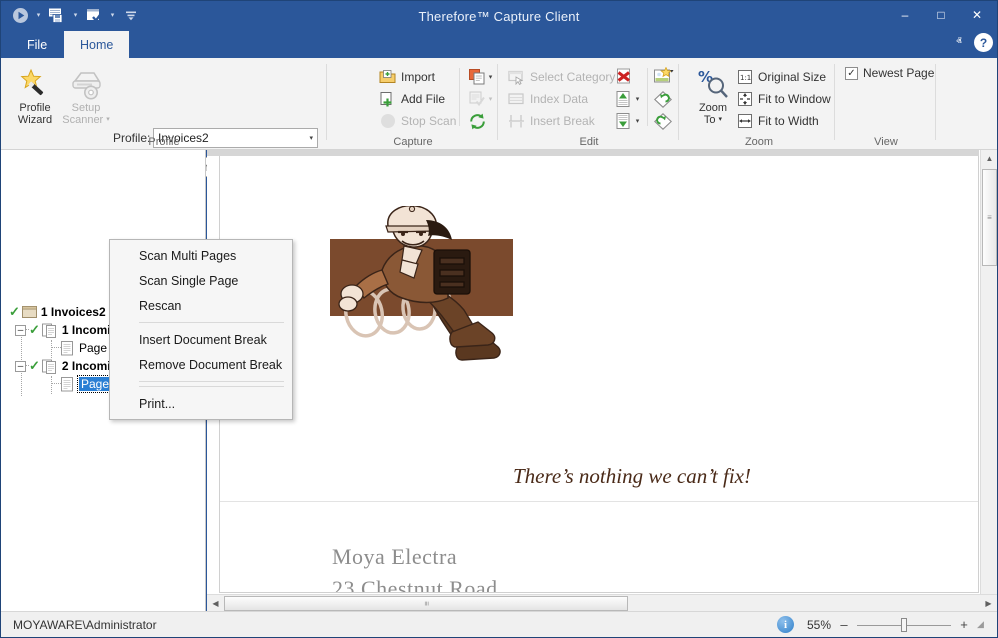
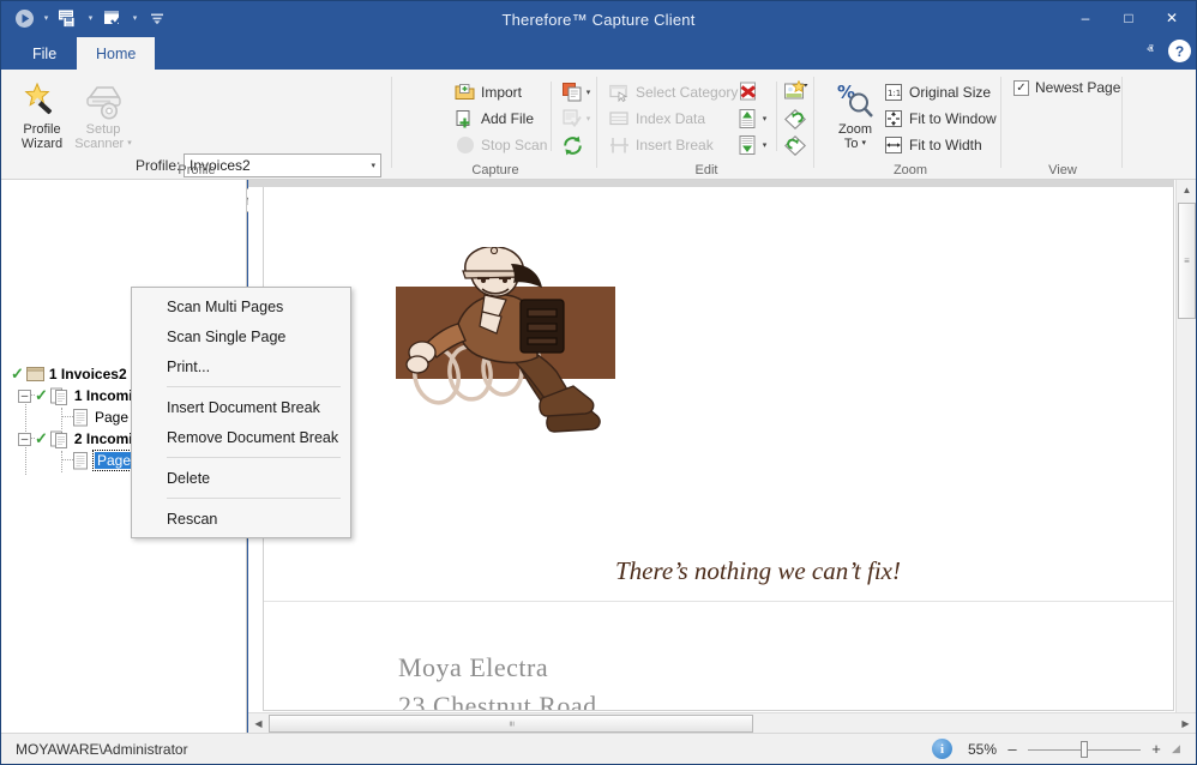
  Therefore™ Capture Client
  –
  □
  ✕
  File
  Home
  ⱏ
  ?
  Profile
  Wizard
  Setup
  Scanner
  Profile:
  Invoices2
  Profile
  Import
  Add File
  Stop Scan
  Capture
  Select Category
  Index Data
  Insert Break
  Edit
  %
  Zoom
  To
  1:1
  Original Size
  Fit to Window
  Fit to Width
  Zoom
  ✓
  Newest Page
  View
  ✓
  –
  ✓
  –
  ✓
  Scan Multi Pages
  Scan Single Page
- Rescan
+ Print...
  Insert Document Break
  Remove Document Break
+ Delete
- Print...
+ Rescan
  There’s nothing we can’t fix!
  Moya Electra
  23 Chestnut Road
  ▲
  ≡
  ◀
  ▶
  MOYAWARE\Administrator
  i
  55%
  –
  +
  ◢
